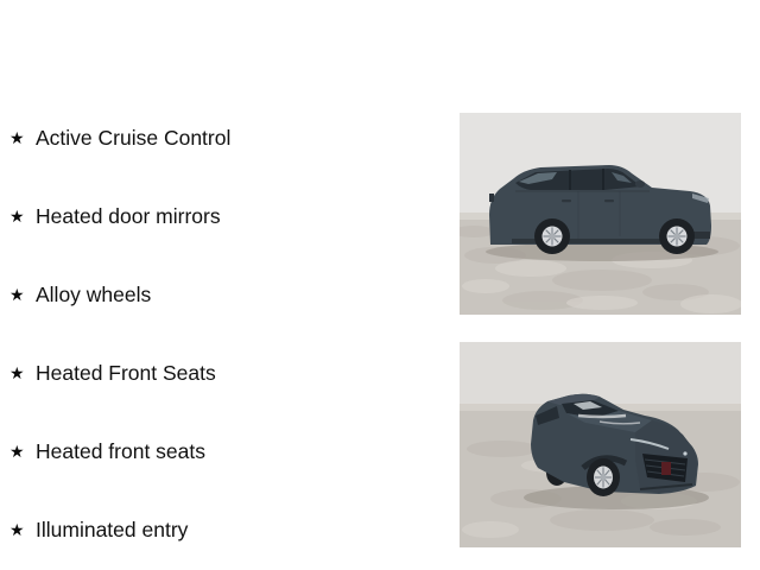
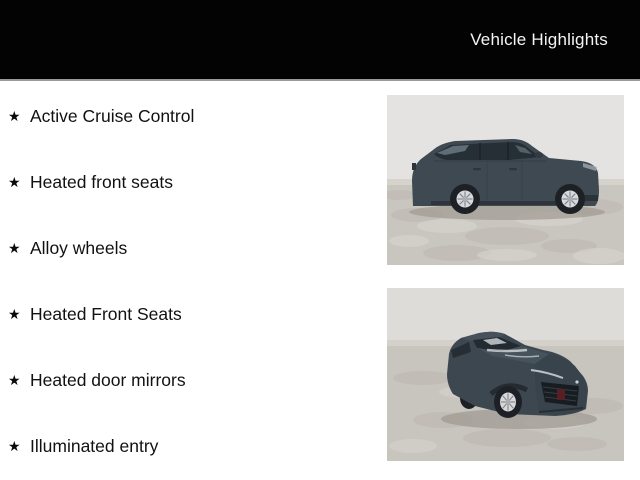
+ Vehicle Highlights
  ★
  Active Cruise Control
  ★
- Heated door mirrors
+ Heated front seats
  ★
  Alloy wheels
  ★
  Heated Front Seats
  ★
- Heated front seats
+ Heated door mirrors
  ★
  Illuminated entry
